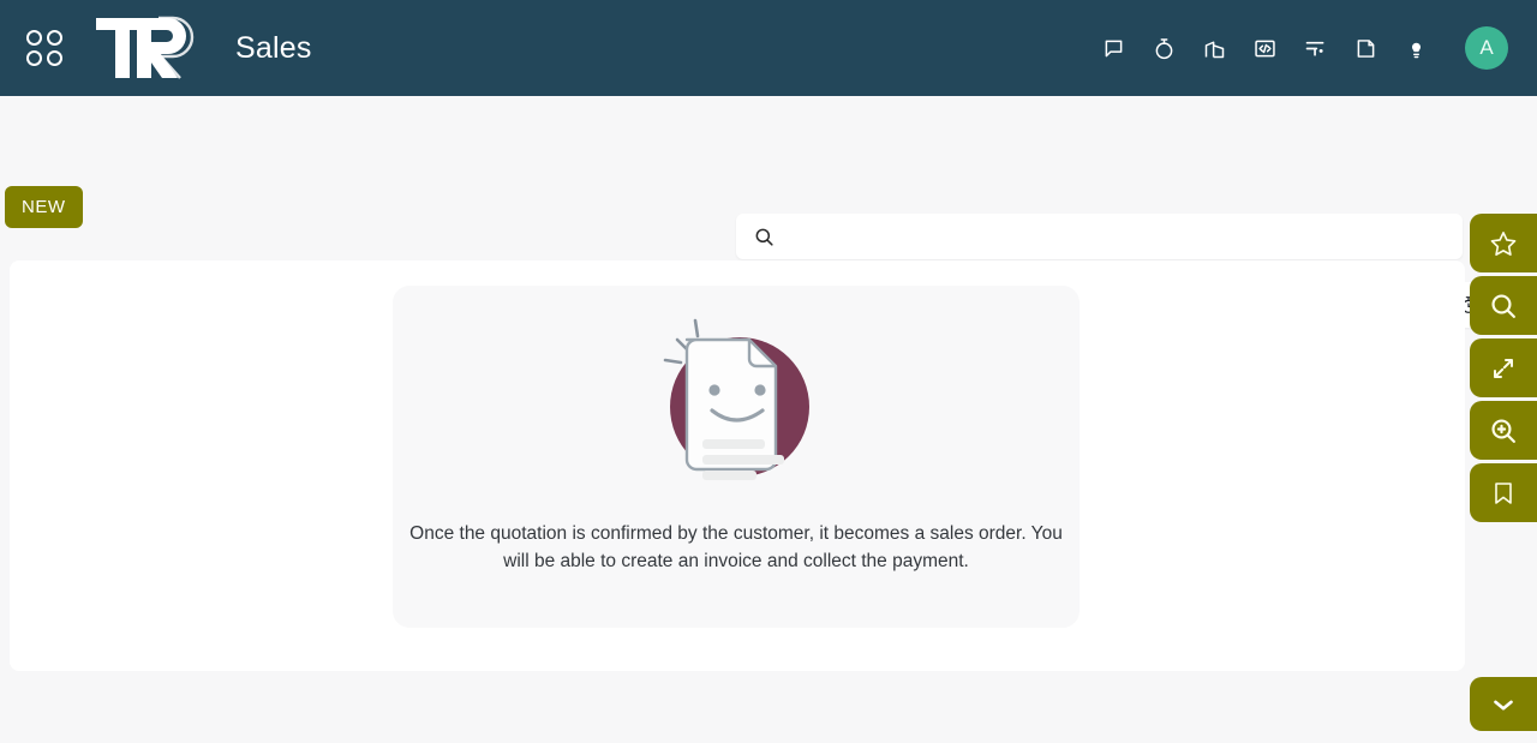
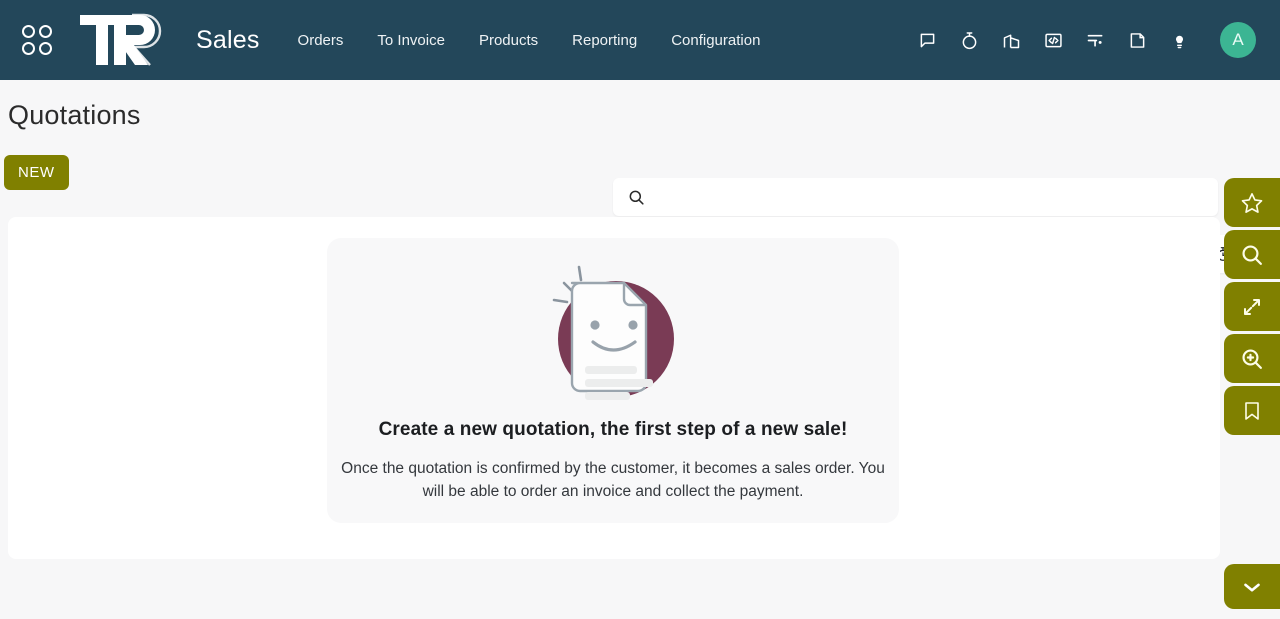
  Sales
+ Orders
+ To Invoice
+ Products
+ Reporting
+ Configuration
  A
+ Quotations
  NEW
+ Create a new quotation, the first step of a new sale!
- Once the quotation is confirmed by the customer, it becomes a sales order. You will be able to create an invoice and collect the payment.
+ Once the quotation is confirmed by the customer, it becomes a sales order. You will be able to order an invoice and collect the payment.
